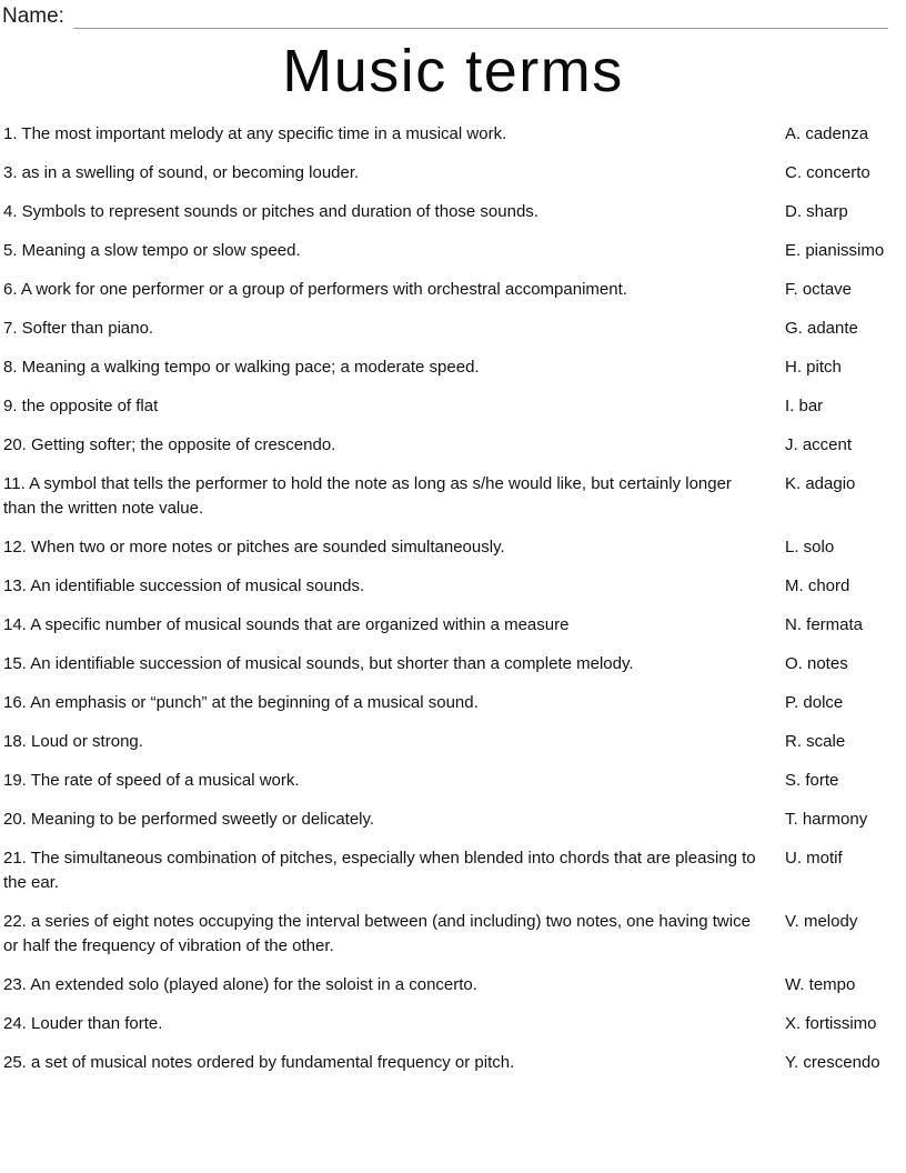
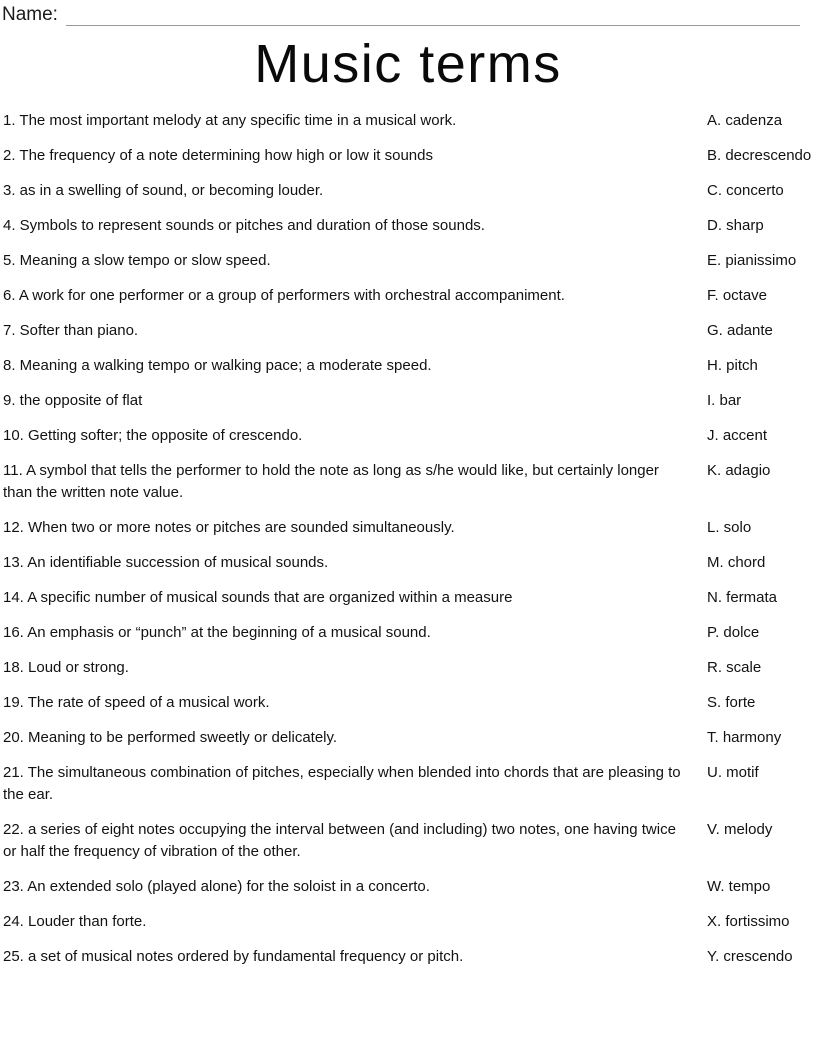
  Name:
  Music terms
  1. The most important melody at any specific time in a musical work.
  A. cadenza
+ 2. The frequency of a note determining how high or low it sounds
+ B. decrescendo
  3. as in a swelling of sound, or becoming louder.
  C. concerto
  4. Symbols to represent sounds or pitches and duration of those sounds.
  D. sharp
  5. Meaning a slow tempo or slow speed.
  E. pianissimo
  6. A work for one performer or a group of performers with orchestral accompaniment.
  F. octave
  7. Softer than piano.
  G. adante
  8. Meaning a walking tempo or walking pace; a moderate speed.
  H. pitch
  9. the opposite of flat
  I. bar
- 20. Getting softer; the opposite of crescendo.
+ 10. Getting softer; the opposite of crescendo.
  J. accent
  11. A symbol that tells the performer to hold the note as long as s/he would like, but certainly longer than the written note value.
  K. adagio
  12. When two or more notes or pitches are sounded simultaneously.
  L. solo
  13. An identifiable succession of musical sounds.
  M. chord
  14. A specific number of musical sounds that are organized within a measure
  N. fermata
- 15. An identifiable succession of musical sounds, but shorter than a complete melody.
- O. notes
  16. An emphasis or “punch” at the beginning of a musical sound.
  P. dolce
  18. Loud or strong.
  R. scale
  19. The rate of speed of a musical work.
  S. forte
  20. Meaning to be performed sweetly or delicately.
  T. harmony
  21. The simultaneous combination of pitches, especially when blended into chords that are pleasing to the ear.
  U. motif
  22. a series of eight notes occupying the interval between (and including) two notes, one having twice or half the frequency of vibration of the other.
  V. melody
  23. An extended solo (played alone) for the soloist in a concerto.
  W. tempo
  24. Louder than forte.
  X. fortissimo
  25. a set of musical notes ordered by fundamental frequency or pitch.
  Y. crescendo
